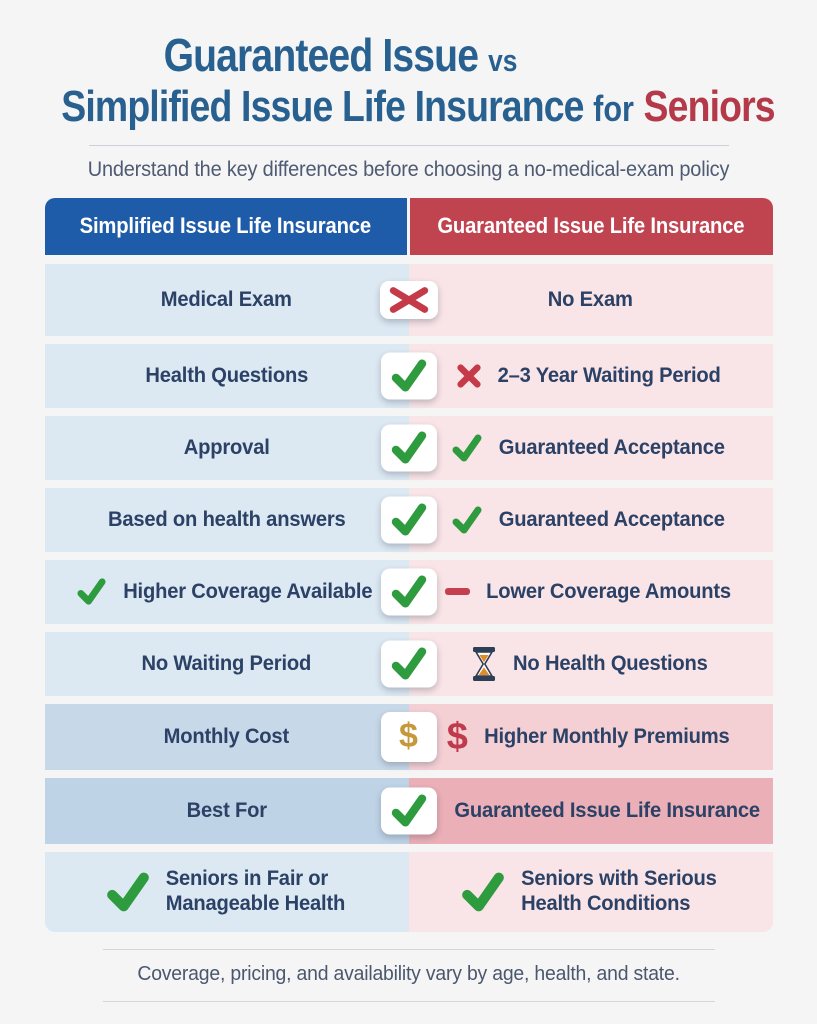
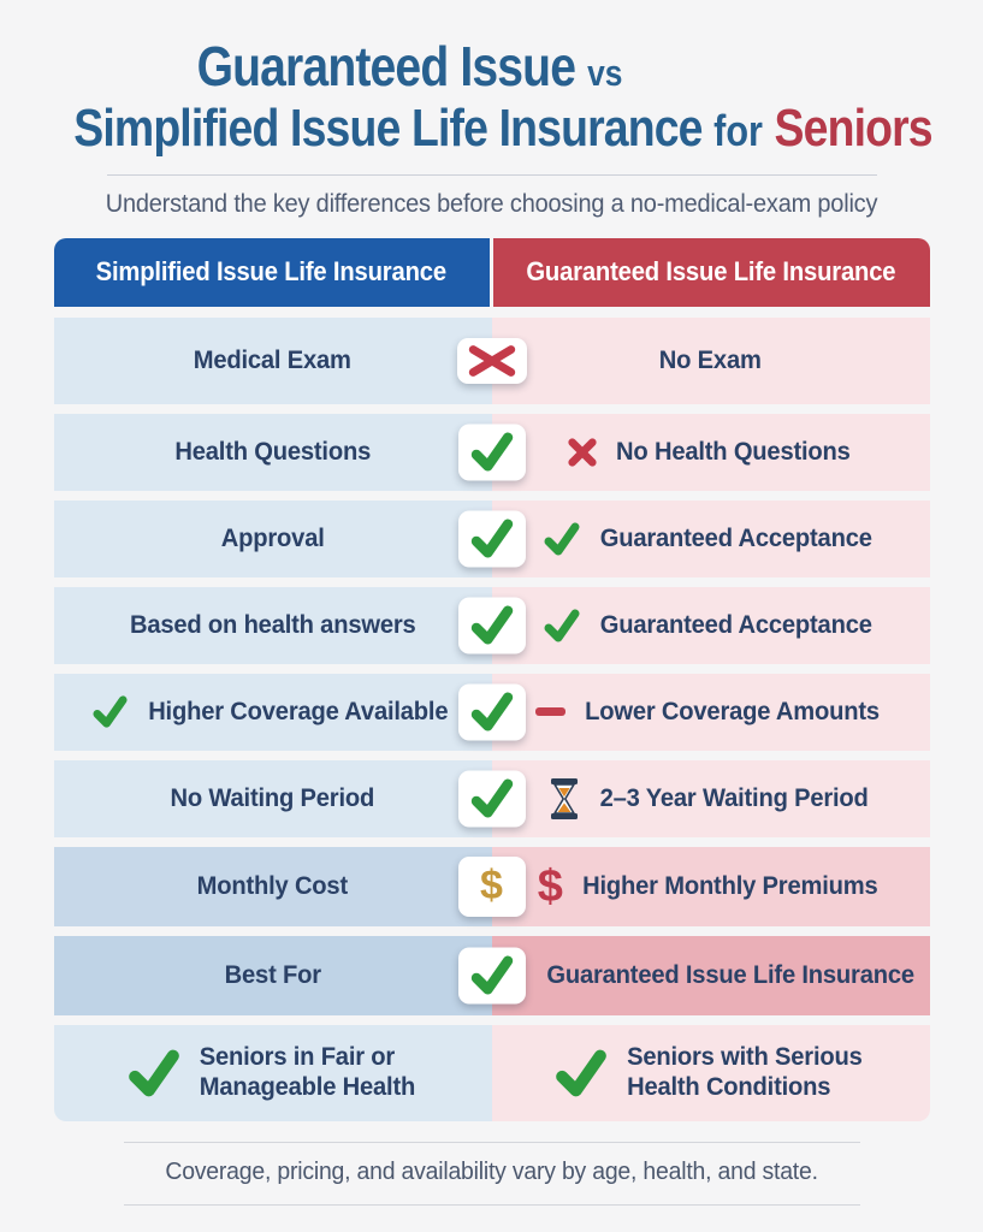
  Guaranteed Issue vs
  Simplified Issue Life Insurance for Seniors
  Understand the key differences before choosing a no-medical-exam policy
  Simplified Issue Life Insurance
  Guaranteed Issue Life Insurance
  Medical Exam
  No Exam
  Health Questions
- 2–3 Year Waiting Period
+ No Health Questions
  Approval
  Guaranteed Acceptance
  Based on health answers
  Guaranteed Acceptance
  Higher Coverage Available
  Lower Coverage Amounts
  No Waiting Period
- No Health Questions
+ 2–3 Year Waiting Period
  Monthly Cost
  $
  Higher Monthly Premiums
  $
  Best For
  Guaranteed Issue Life Insurance
  Seniors in Fair or
  Manageable Health
  Seniors with Serious
  Health Conditions
  Coverage, pricing, and availability vary by age, health, and state.
